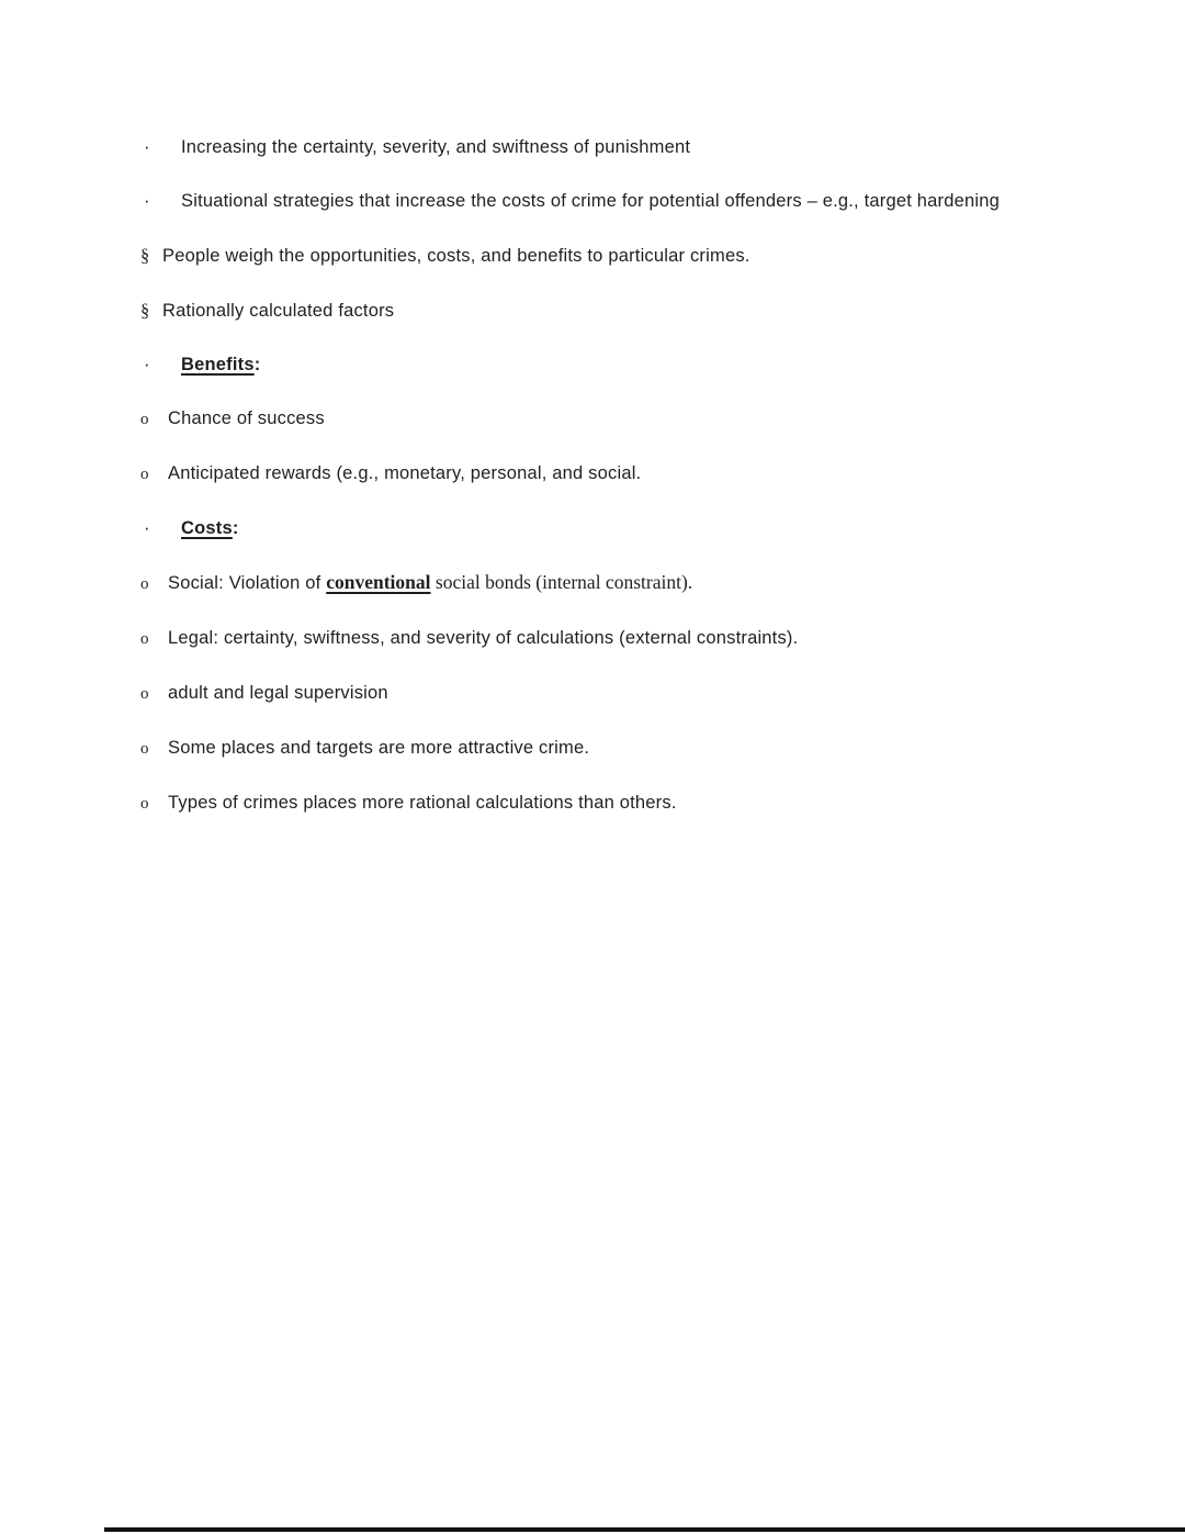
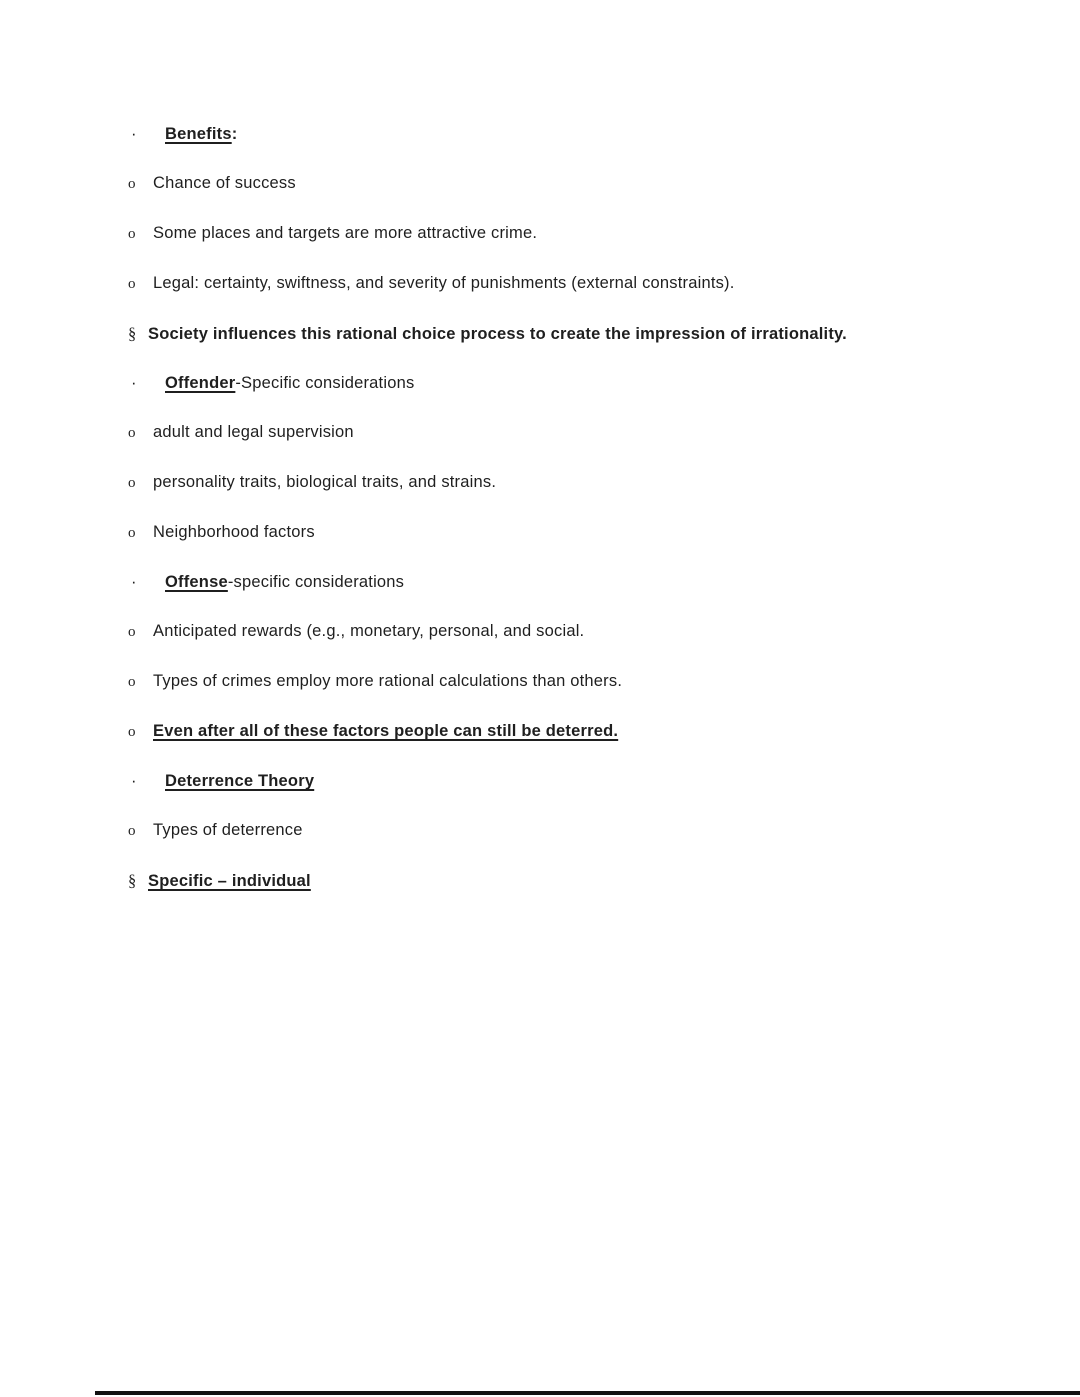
- · Increasing the certainty, severity, and swiftness of punishment
- · Situational strategies that increase the costs of crime for potential offenders – e.g., target hardening
- § People weigh the opportunities, costs, and benefits to particular crimes.
- § Rationally calculated factors
  · Benefits:
  o Chance of success
- o Anticipated rewards (e.g., monetary, personal, and social.
+ o Some places and targets are more attractive crime.
- · Costs:
- o Social: Violation of conventional social bonds (internal constraint).
- o Legal: certainty, swiftness, and severity of calculations (external constraints).
+ o Legal: certainty, swiftness, and severity of punishments (external constraints).
+ § Society influences this rational choice process to create the impression of irrationality.
+ · Offender-Specific considerations
  o adult and legal supervision
+ o personality traits, biological traits, and strains.
+ o Neighborhood factors
+ · Offense-specific considerations
- o Some places and targets are more attractive crime.
+ o Anticipated rewards (e.g., monetary, personal, and social.
- o Types of crimes places more rational calculations than others.
+ o Types of crimes employ more rational calculations than others.
+ o Even after all of these factors people can still be deterred.
+ · Deterrence Theory
+ o Types of deterrence
+ § Specific – individual
